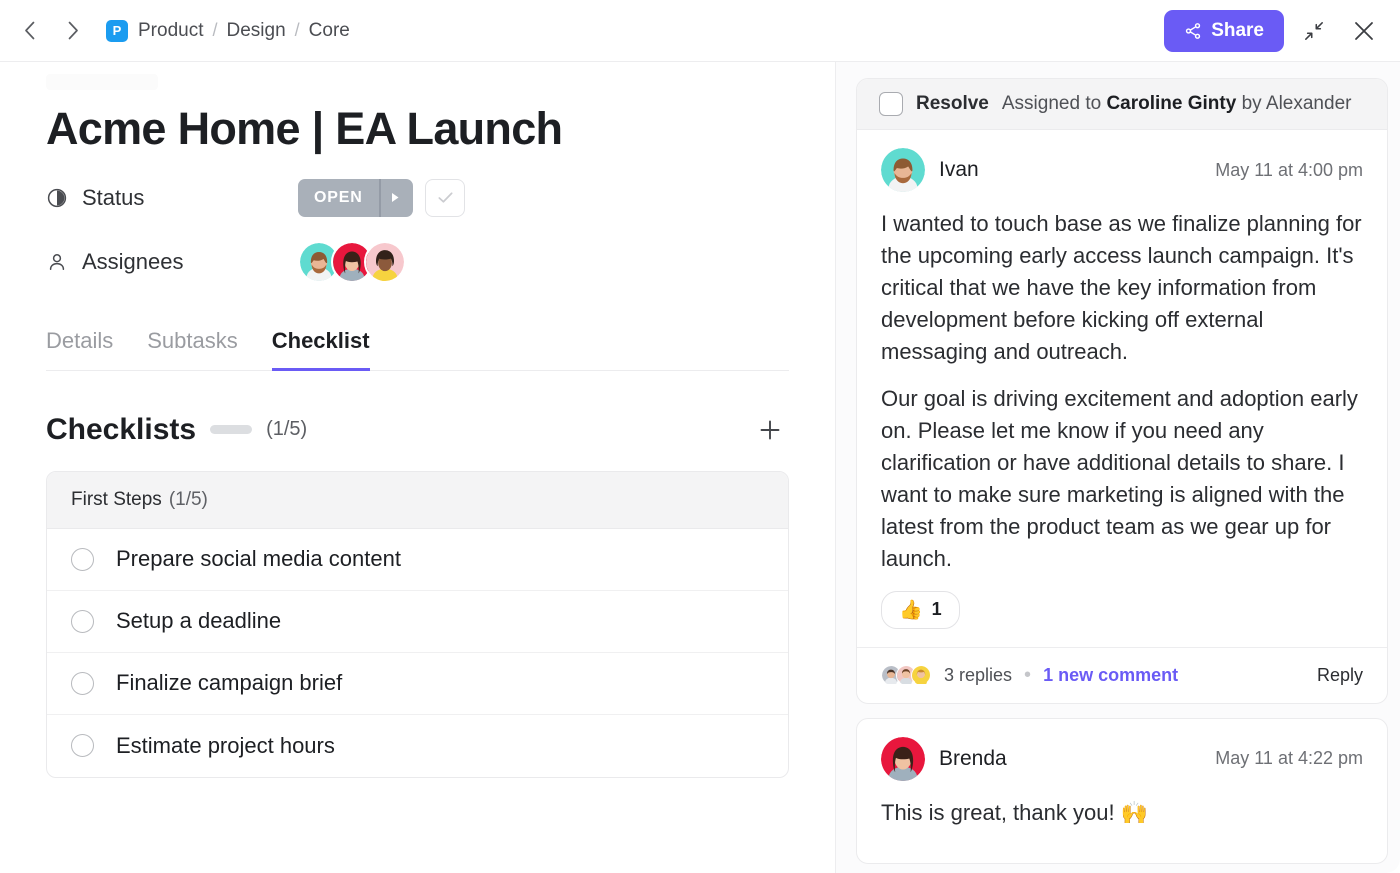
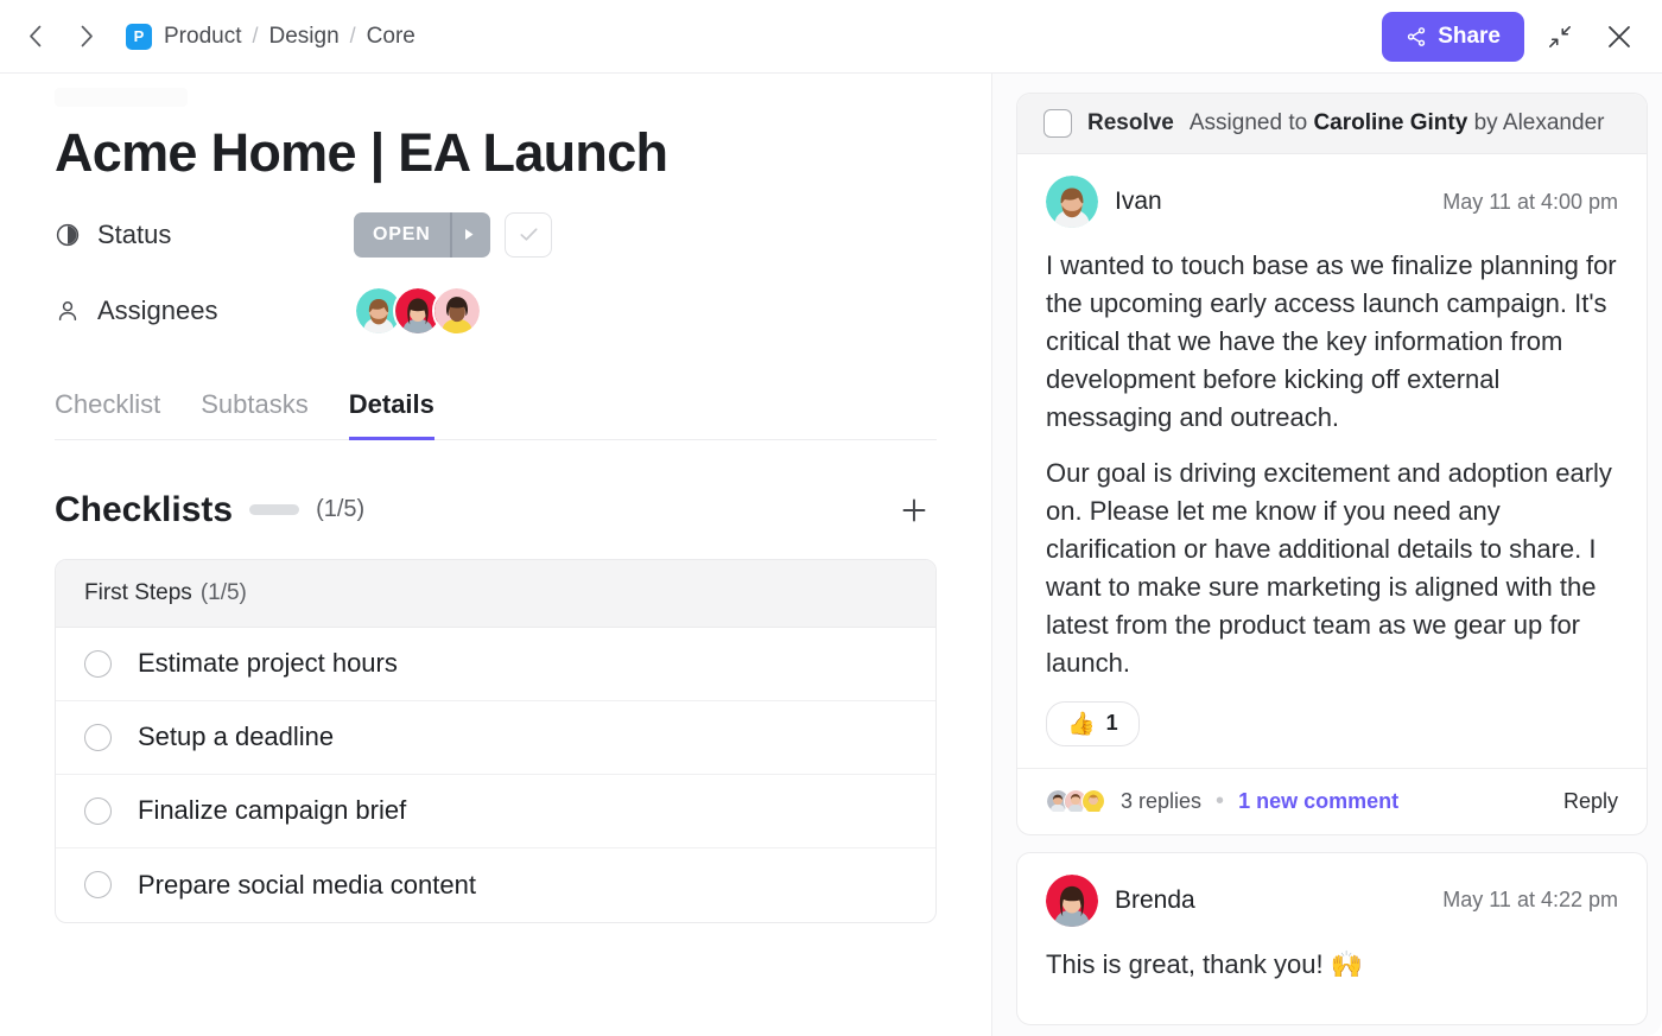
  P
  Product
  /
  Design
  /
  Core
  Share
  Acme Home | EA Launch
  Status
  OPEN
  Assignees
- Details
+ Checklist
  Subtasks
- Checklist
+ Details
  Checklists
  (1/5)
  First Steps
  (1/5)
- Prepare social media content
+ Estimate project hours
  Setup a deadline
  Finalize campaign brief
- Estimate project hours
+ Prepare social media content
  Resolve
  Assigned to Caroline Ginty by Alexander
  Ivan
  May 11 at 4:00 pm
  I wanted to touch base as we finalize planning for the upcoming early access launch campaign. It's critical that we have the key information from development before kicking off external messaging and outreach.
  Our goal is driving excitement and adoption early on. Please let me know if you need any clarification or have additional details to share. I want to make sure marketing is aligned with the latest from the product team as we gear up for launch.
  👍
  1
  3 replies
  •
  1 new comment
  Reply
  Brenda
  May 11 at 4:22 pm
  This is great, thank you! 🙌
